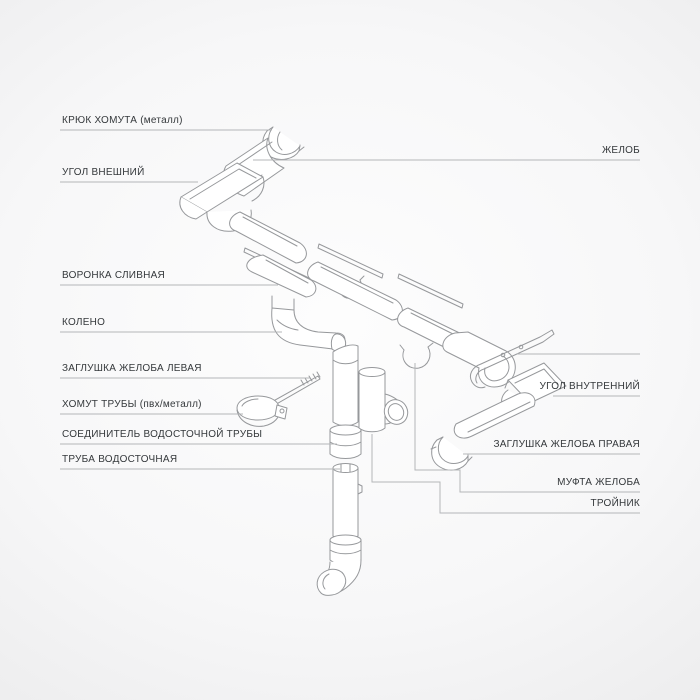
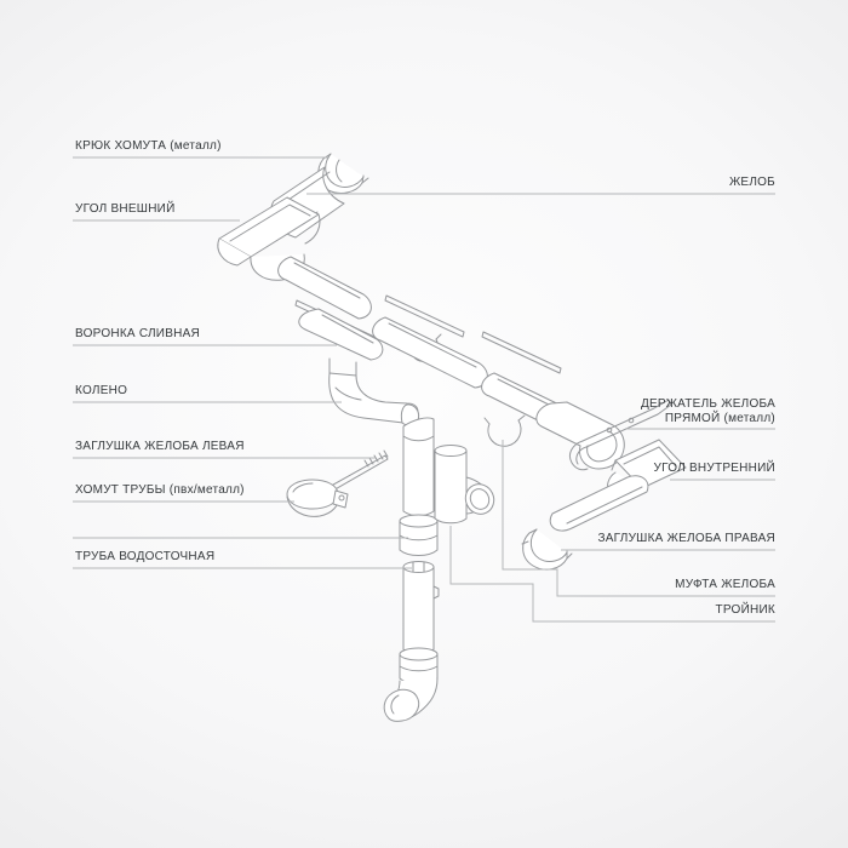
  КРЮК ХОМУТА (металл)
  УГОЛ ВНЕШНИЙ
  ВОРОНКА СЛИВНАЯ
  КОЛЕНО
  ЗАГЛУШКА ЖЕЛОБА ЛЕВАЯ
  ХОМУТ ТРУБЫ (пвх/металл)
- СОЕДИНИТЕЛЬ ВОДОСТОЧНОЙ ТРУБЫ
  ТРУБА ВОДОСТОЧНАЯ
  ЖЕЛОБ
+ ДЕРЖАТЕЛЬ ЖЕЛОБА
+ ПРЯМОЙ (металл)
  УГОЛ ВНУТРЕННИЙ
  ЗАГЛУШКА ЖЕЛОБА ПРАВАЯ
  МУФТА ЖЕЛОБА
  ТРОЙНИК
